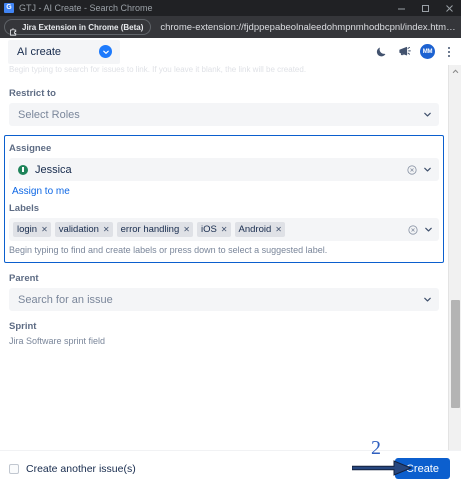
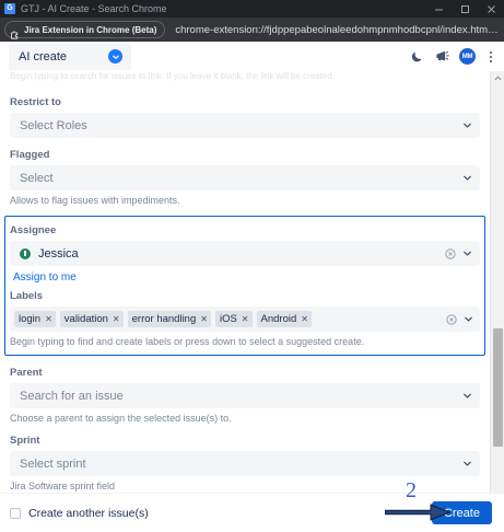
  GTJ - AI Create - Search Chrome
  Jira Extension in Chrome (Beta)
  chrome-extension://fjdppepabeolnaleedohmpnmhodbcpnl/index.html#/
  AI create
  Begin typing to search for issues to link. If you leave it blank, the link will be created.
  Restrict to
  Select Roles
+ Flagged
+ Select
+ Allows to flag issues with impediments.
  Assignee
  Jessica
  Assign to me
  Labels
  login
  ✕
  validation
  ✕
  error handling
  ✕
  iOS
  ✕
  Android
  ✕
- Begin typing to find and create labels or press down to select a suggested label.
+ Begin typing to find and create labels or press down to select a suggested create.
  Parent
  Search for an issue
+ Choose a parent to assign the selected issue(s) to.
  Sprint
+ Select sprint
  Jira Software sprint field
  Create another issue(s)
  reate
  2
